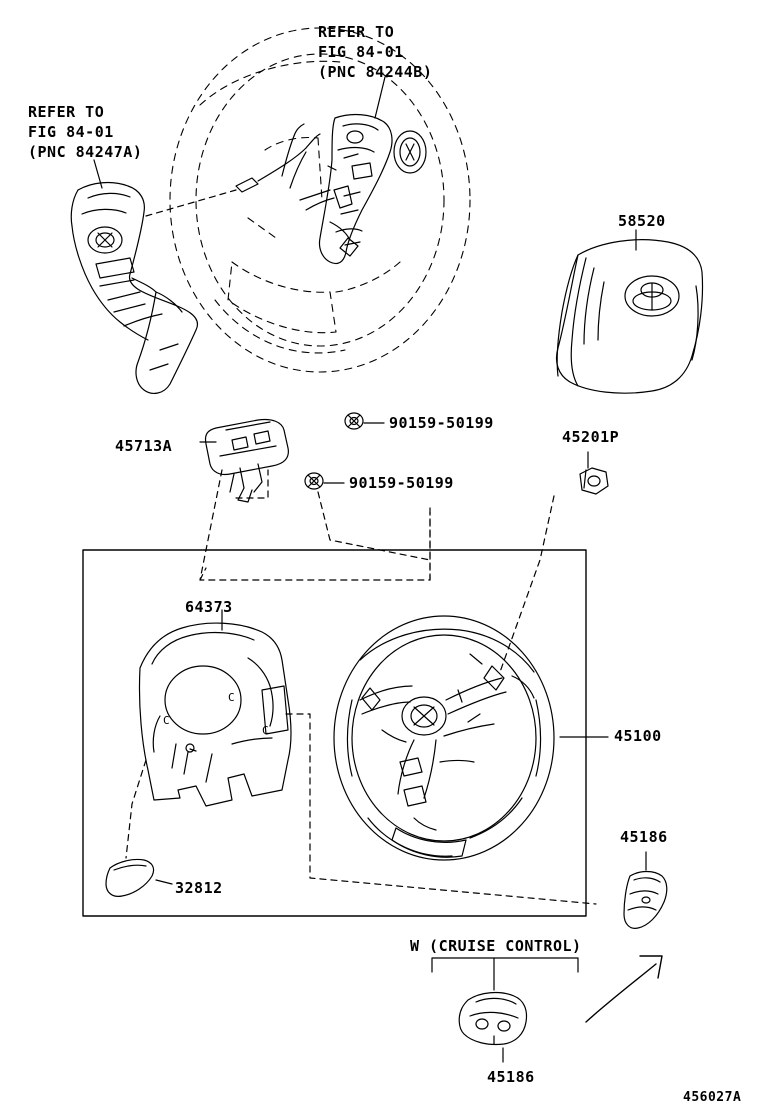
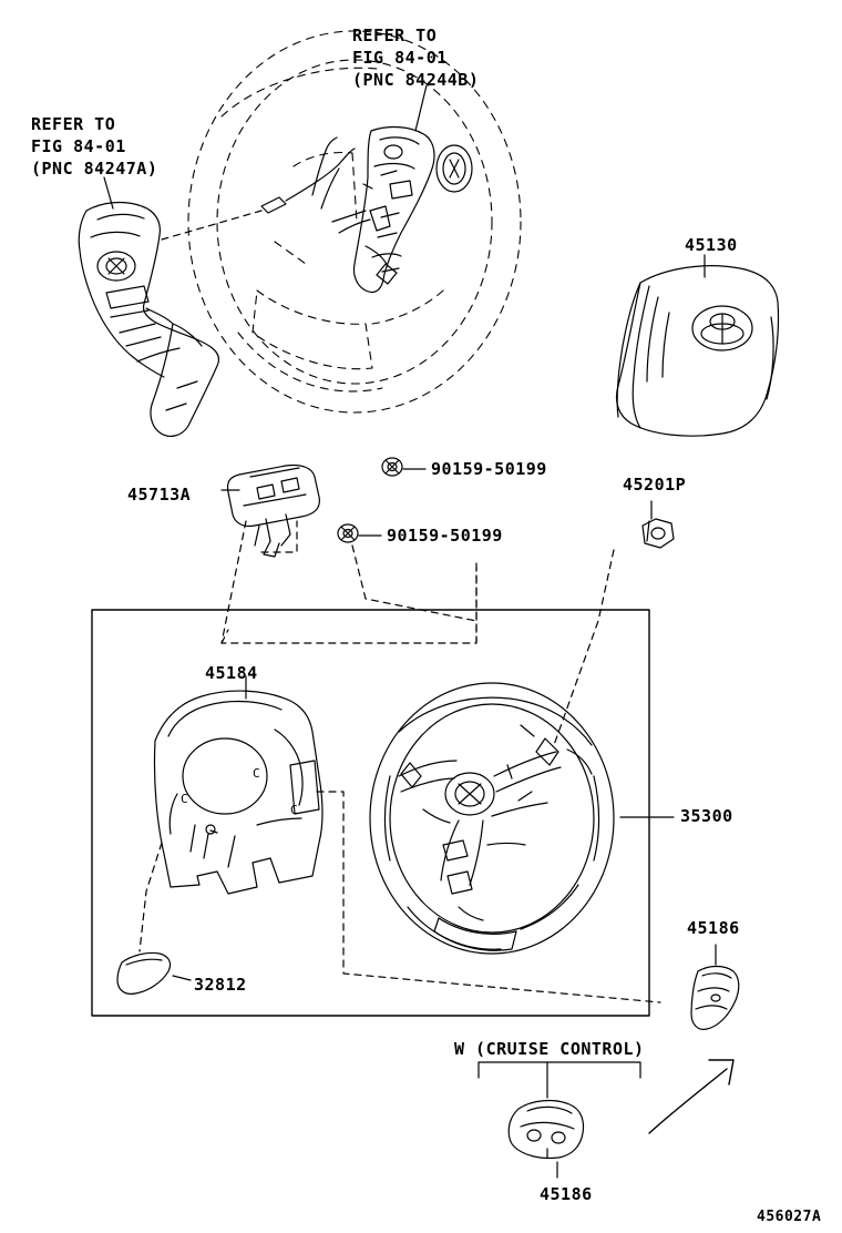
  REFER TO
  FIG 84-01
  (PNC 84247A)
  REFER TO
  FIG 84-01
  (PNC 84244B)
- 58520
+ 45130
  45713A
  90159-50199
  90159-50199
  45201P
- 64373
+ 45184
- 45100
+ 35300
  45186
  32812
  W (CRUISE CONTROL)
  45186
  456027A
  C
  C
  C
